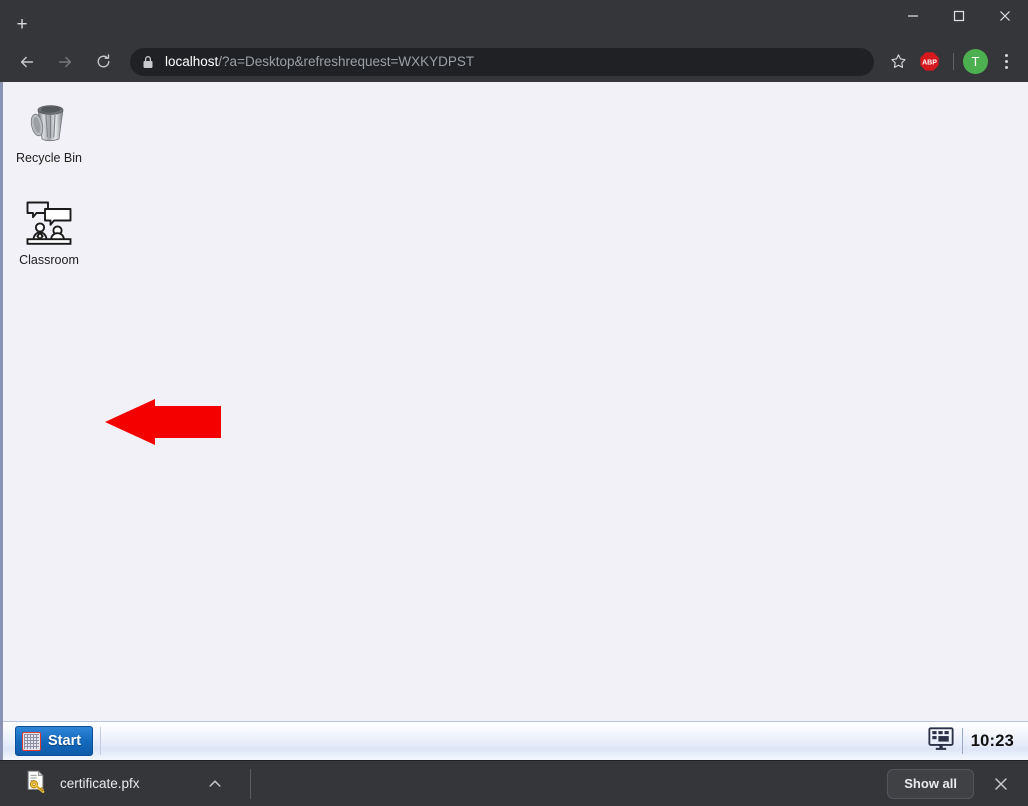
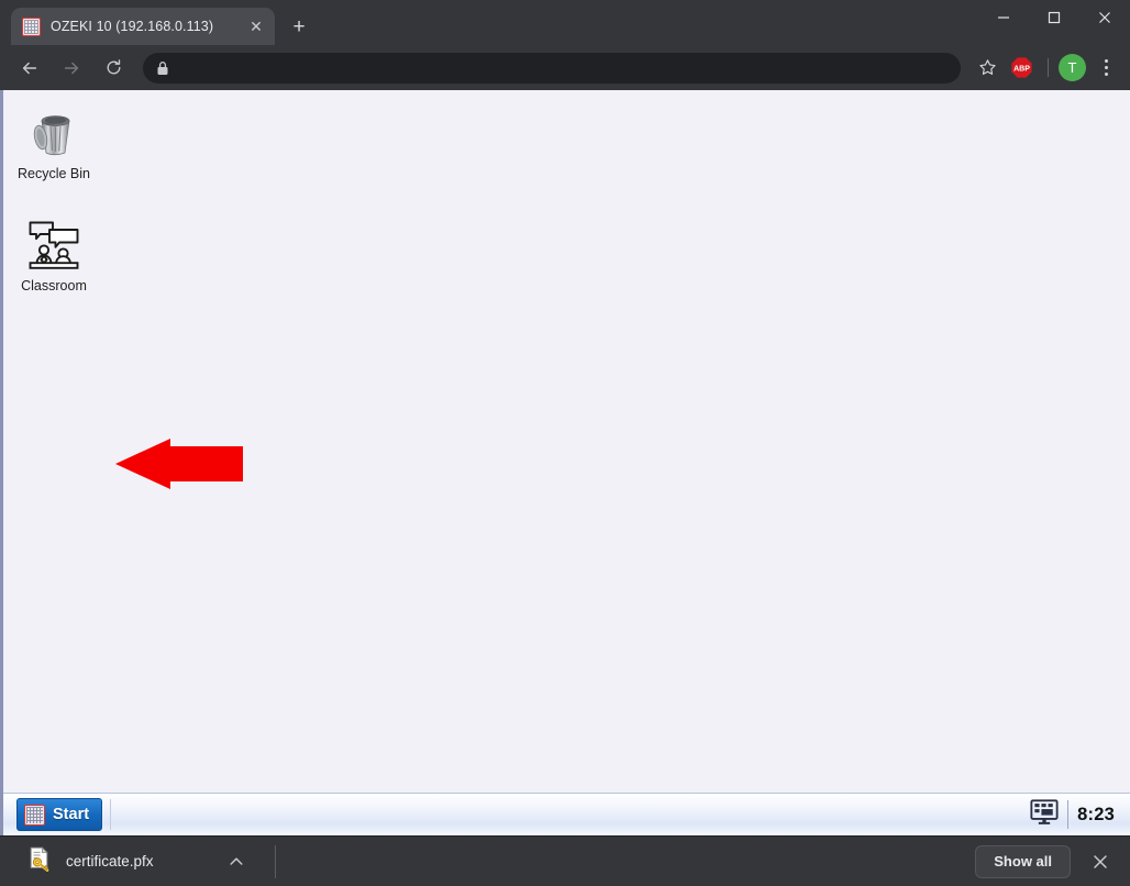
+ OZEKI 10 (192.168.0.113)
+ ✕
  +
- localhost/?a=Desktop&refreshrequest=WXKYDPST
  T
  Recycle Bin
  Classroom
  Start
- 10:23
+ 8:23
  certificate.pfx
  Show all
